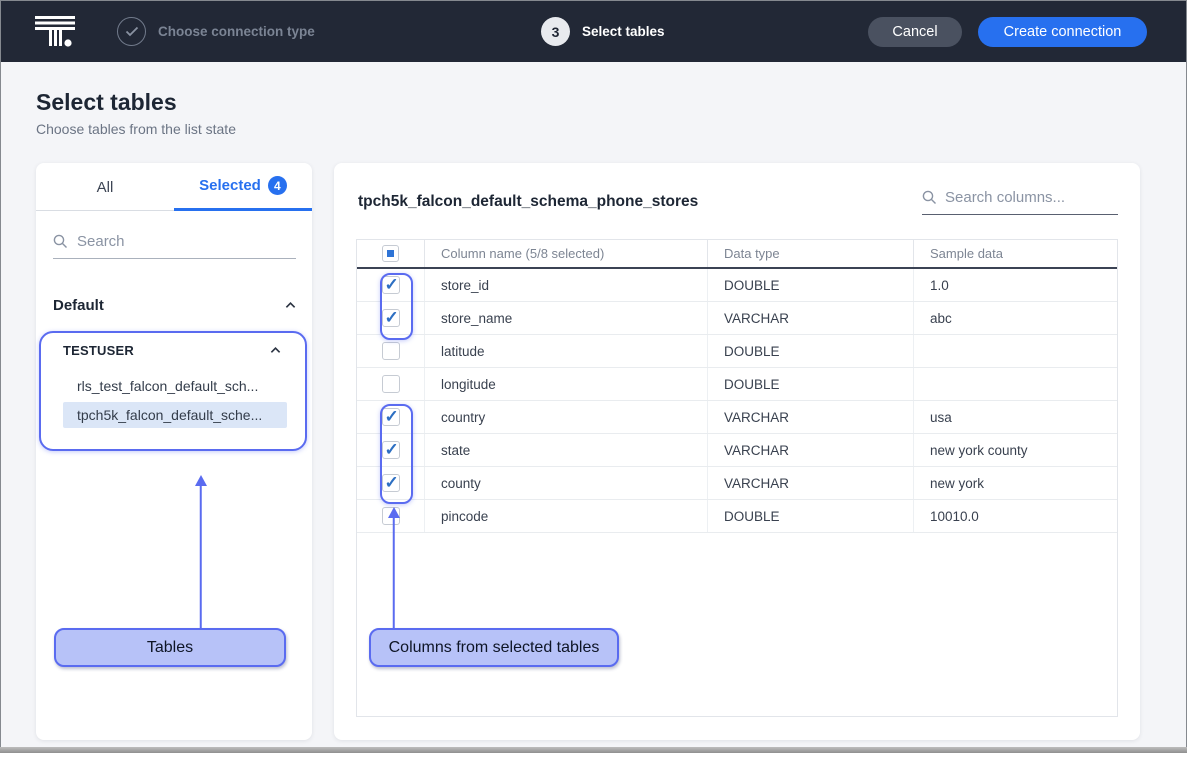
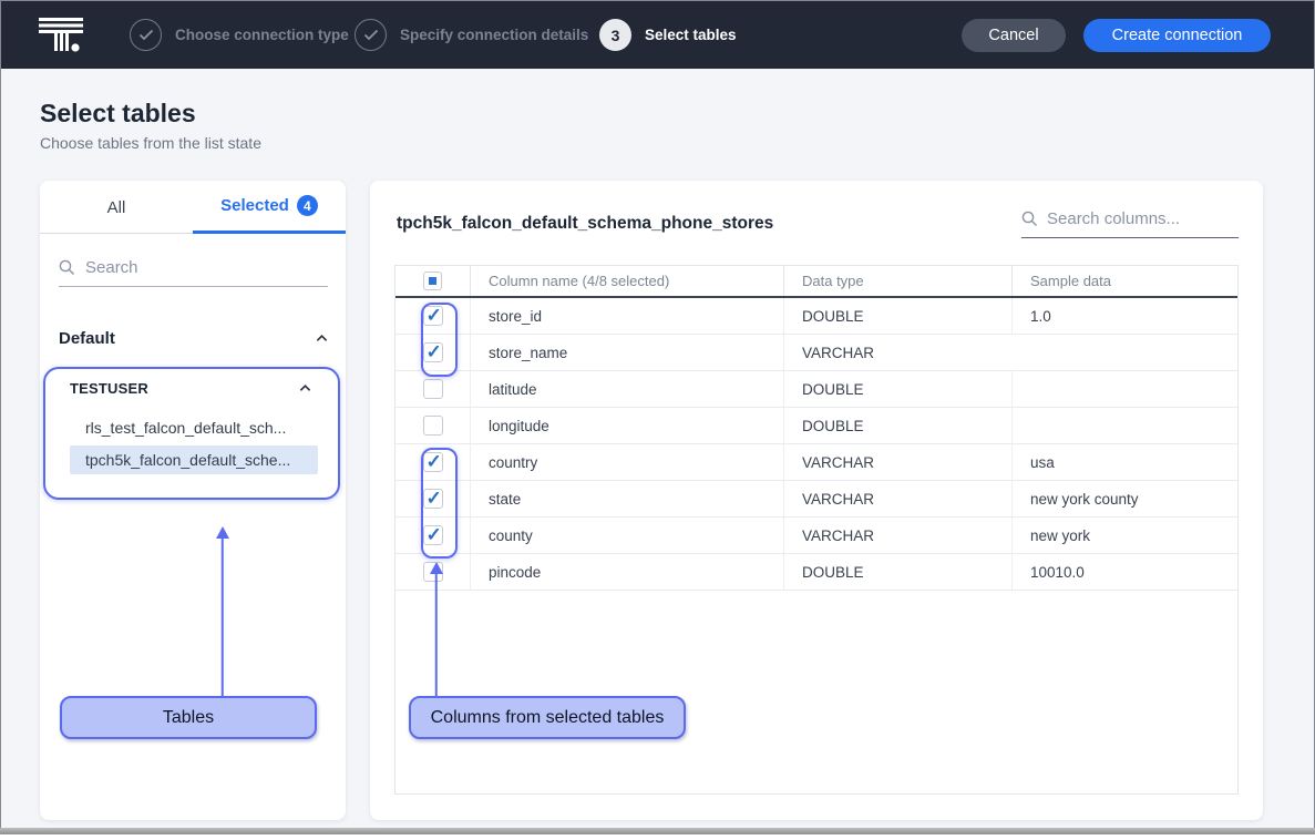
  Choose connection type
+ Specify connection details
  3
  Select tables
  Cancel
  Create connection
  Select tables
  Choose tables from the list state
  All
  Selected
  4
  Search
  Default
  TESTUSER
  rls_test_falcon_default_sch...
  tpch5k_falcon_default_sche...
  Tables
  tpch5k_falcon_default_schema_phone_stores
  Search columns...
- Column name (5/8 selected)
+ Column name (4/8 selected)
  Data type
  Sample data
  store_id
  DOUBLE
  1.0
  store_name
  VARCHAR
- abc
  latitude
  DOUBLE
  longitude
  DOUBLE
  country
  VARCHAR
  usa
  state
  VARCHAR
  new york county
  county
  VARCHAR
  new york
  pincode
  DOUBLE
  10010.0
  Columns from selected tables
